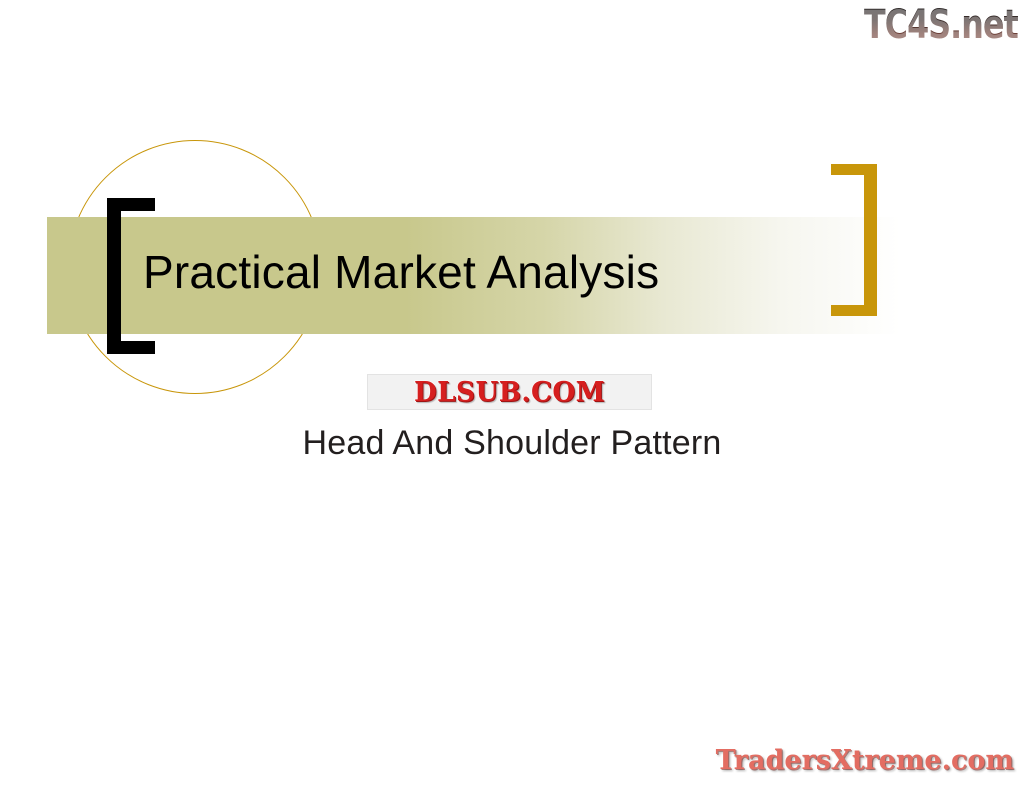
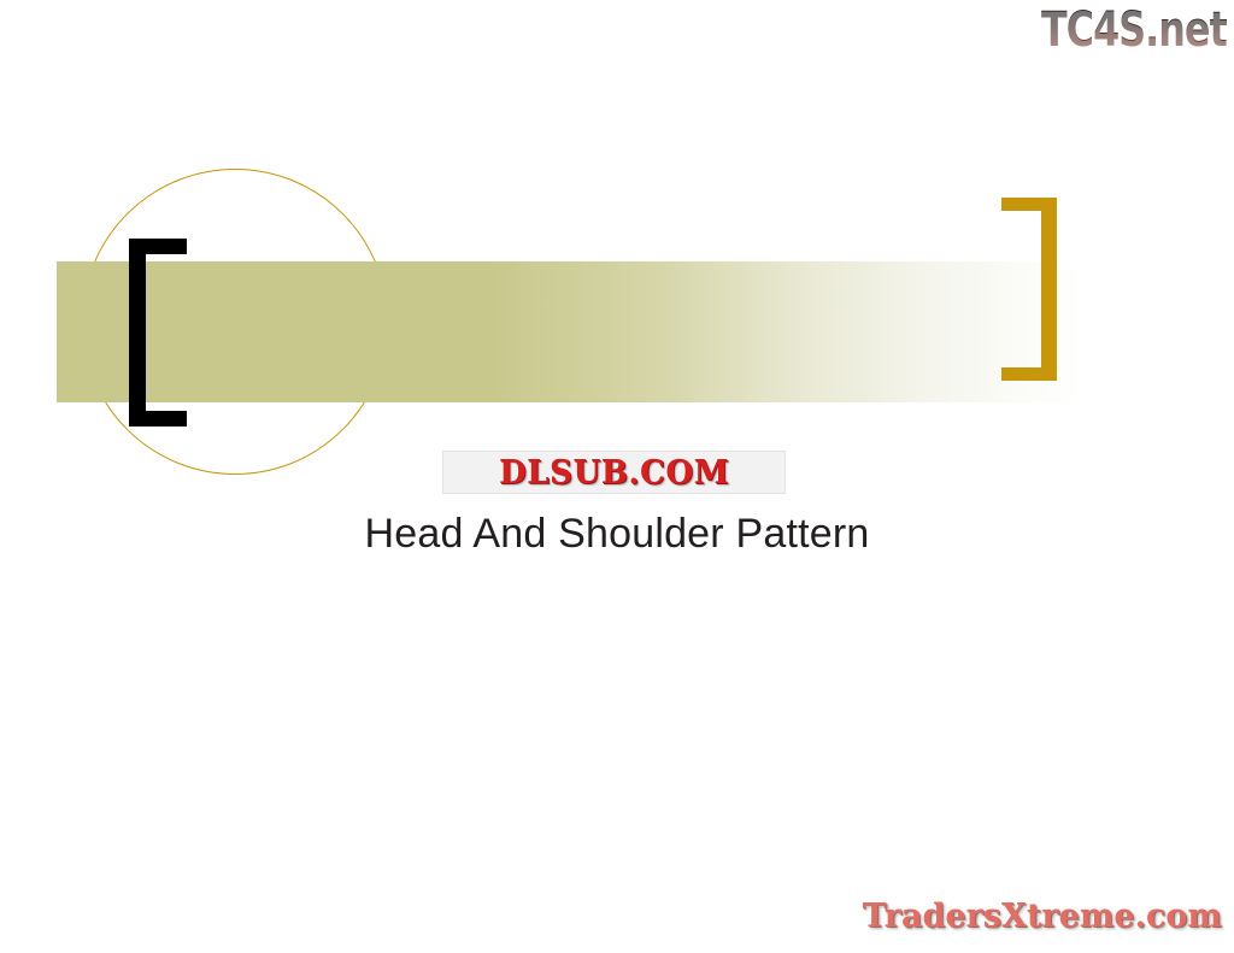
  TC4S.net
- Practical Market Analysis
  DLSUB.COM
  Head And Shoulder Pattern
  TradersXtreme.com
